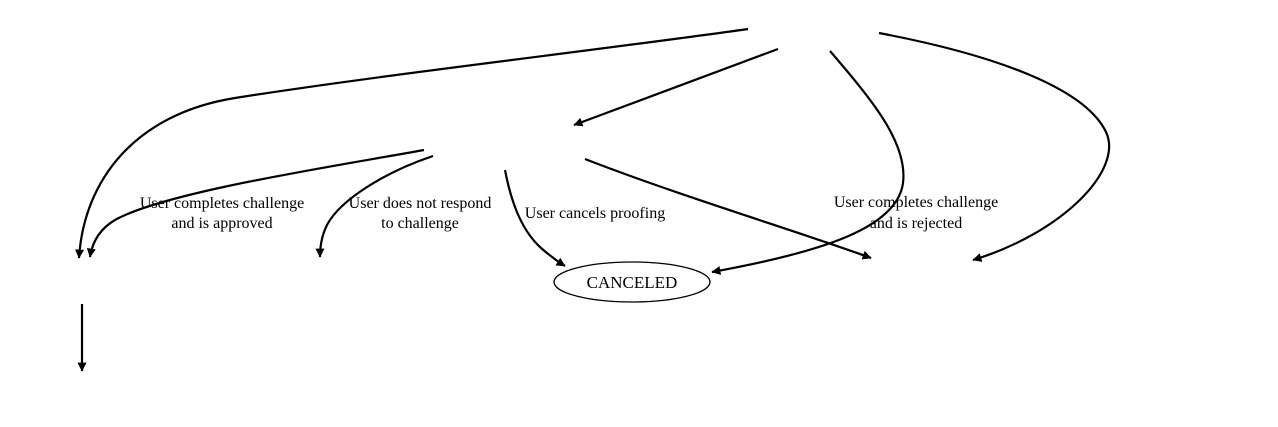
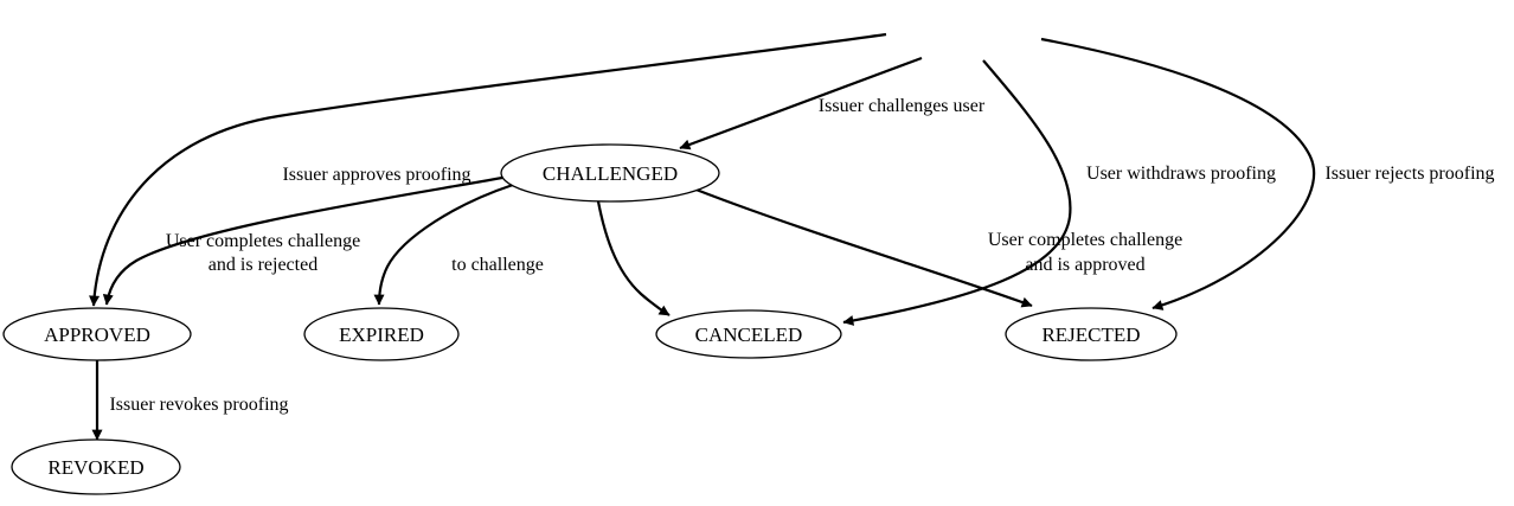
+ Issuer challenges user
+ Issuer approves proofing
  User completes challenge
- and is approved
+ and is rejected
- User does not respond
  to challenge
- User cancels proofing
  User completes challenge
- and is rejected
+ and is approved
+ User withdraws proofing
+ Issuer rejects proofing
+ Issuer revokes proofing
+ CHALLENGED
+ APPROVED
+ EXPIRED
  CANCELED
+ REJECTED
+ REVOKED
